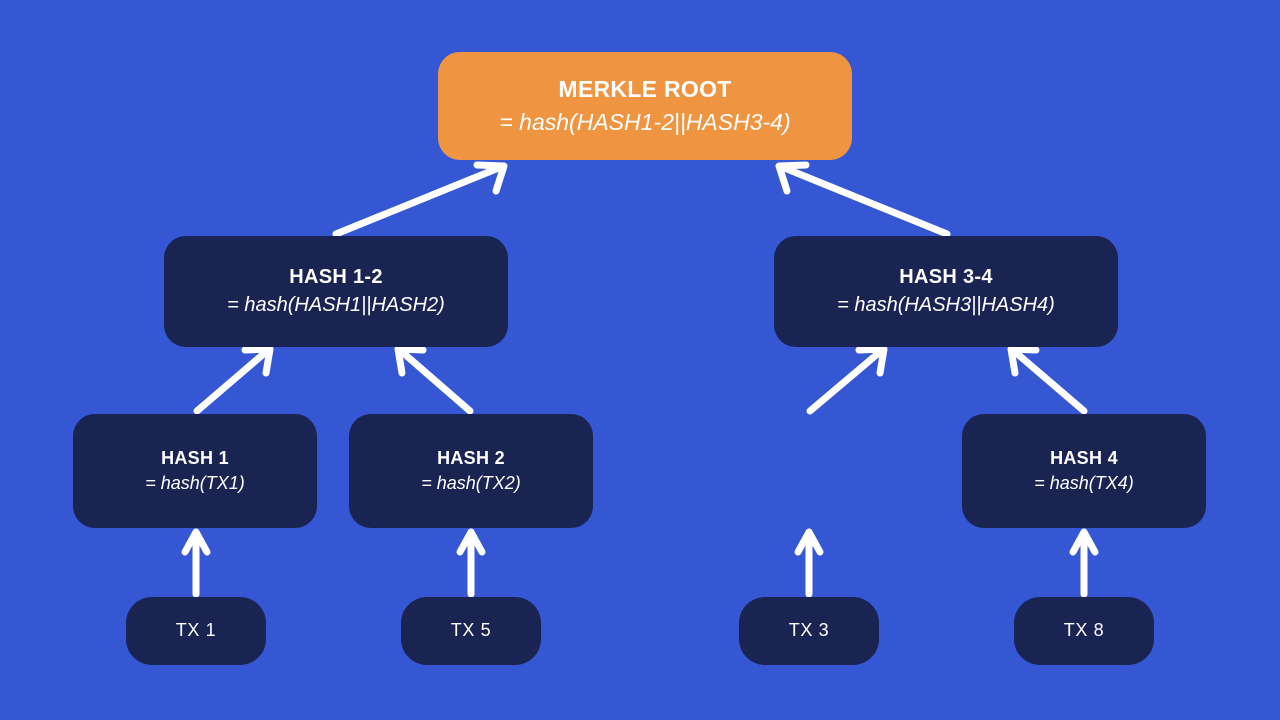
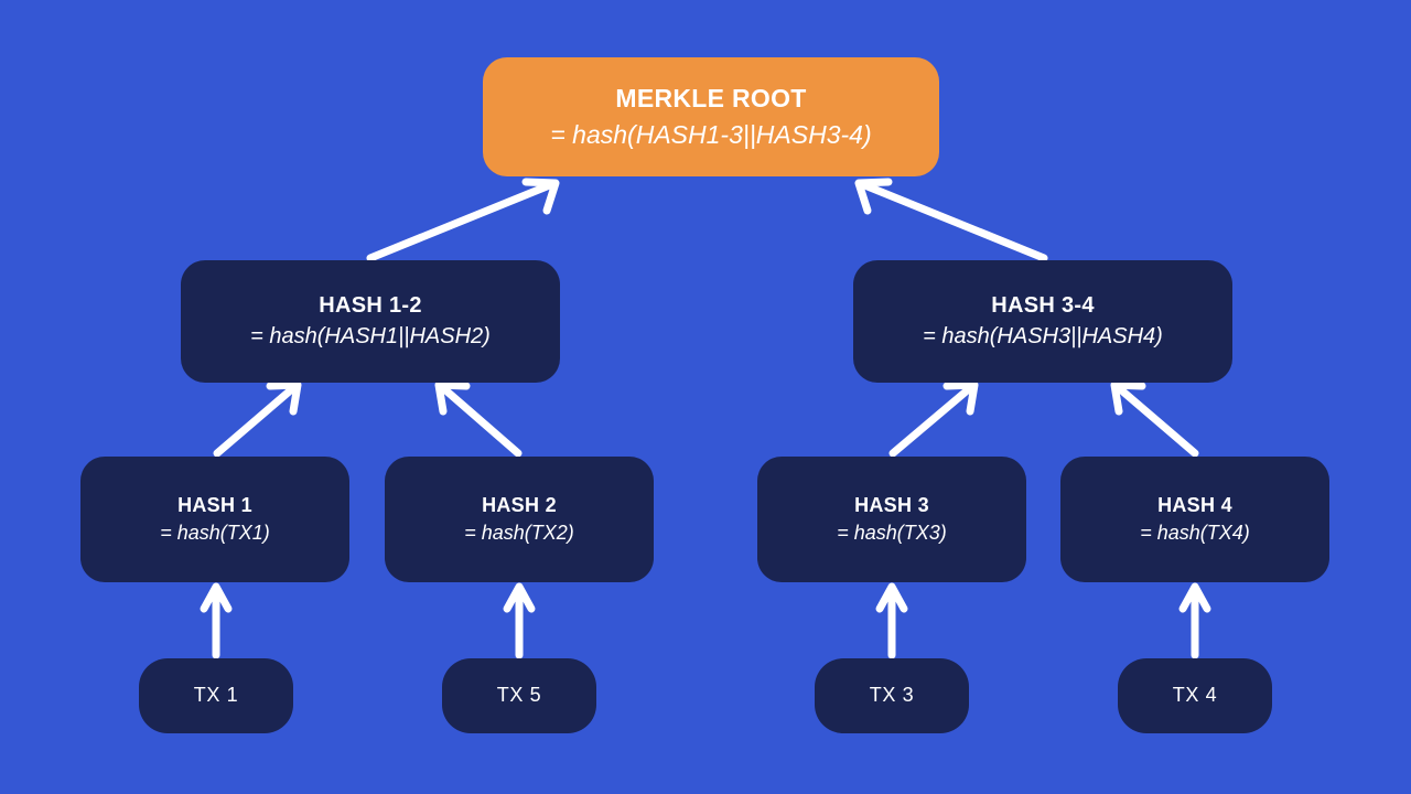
  MERKLE ROOT
- = hash(HASH1-2||HASH3-4)
+ = hash(HASH1-3||HASH3-4)
  HASH 1-2
  = hash(HASH1||HASH2)
  HASH 3-4
  = hash(HASH3||HASH4)
  HASH 1
  = hash(TX1)
  HASH 2
  = hash(TX2)
+ HASH 3
+ = hash(TX3)
  HASH 4
  = hash(TX4)
  TX 1
  TX 5
  TX 3
- TX 8
+ TX 4
